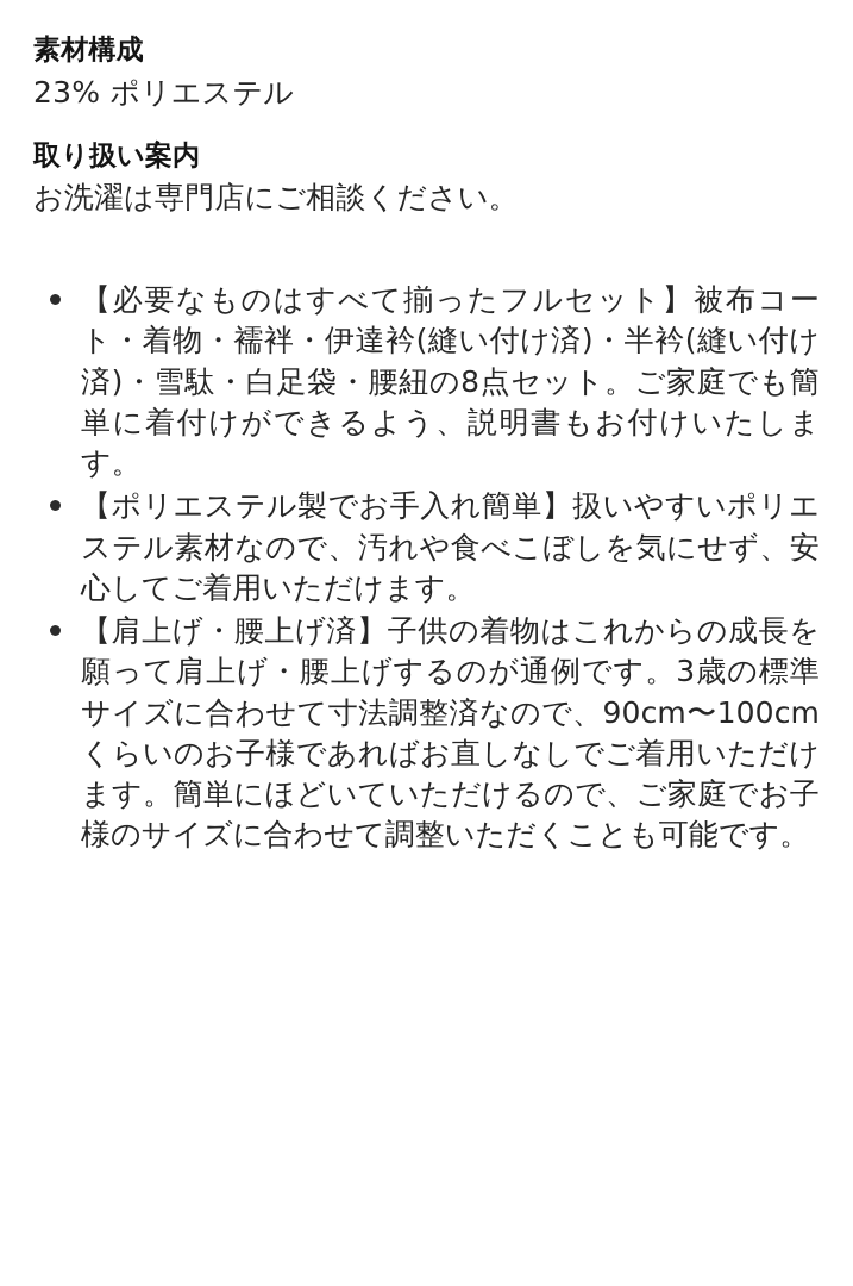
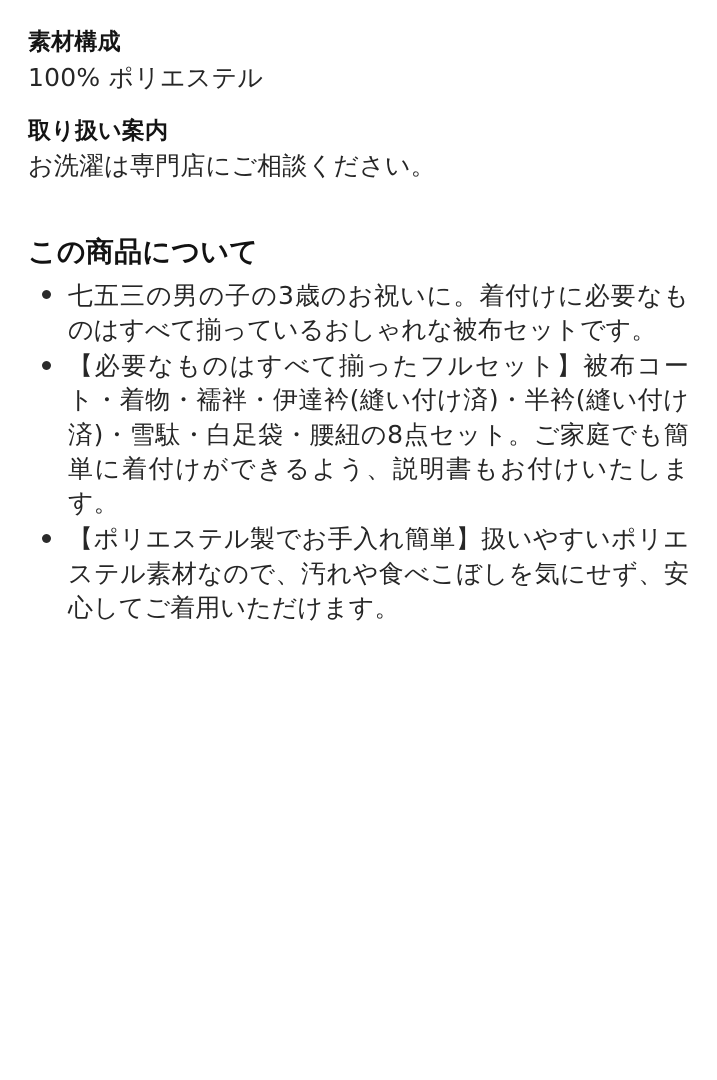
  素材構成
- 23% ポリエステル
+ 100% ポリエステル
  取り扱い案内
  お洗濯は専門店にご相談ください。
+ この商品について
+ 七五三の男の子の3歳のお祝いに。着付けに必要なものはすべて揃っているおしゃれな被布セットです。
  【必要なものはすべて揃ったフルセット】被布コート・着物・襦袢・伊達衿(縫い付け済)・半衿(縫い付け済)・雪駄・白足袋・腰紐の8点セット。ご家庭でも簡単に着付けができるよう、説明書もお付けいたします。
  【ポリエステル製でお手入れ簡単】扱いやすいポリエステル素材なので、汚れや食べこぼしを気にせず、安心してご着用いただけます。
- 【肩上げ・腰上げ済】子供の着物はこれからの成長を願って肩上げ・腰上げするのが通例です。3歳の標準サイズに合わせて寸法調整済なので、90cm〜100cmくらいのお子様であればお直しなしでご着用いただけます。簡単にほどいていただけるので、ご家庭でお子様のサイズに合わせて調整いただくことも可能です。
